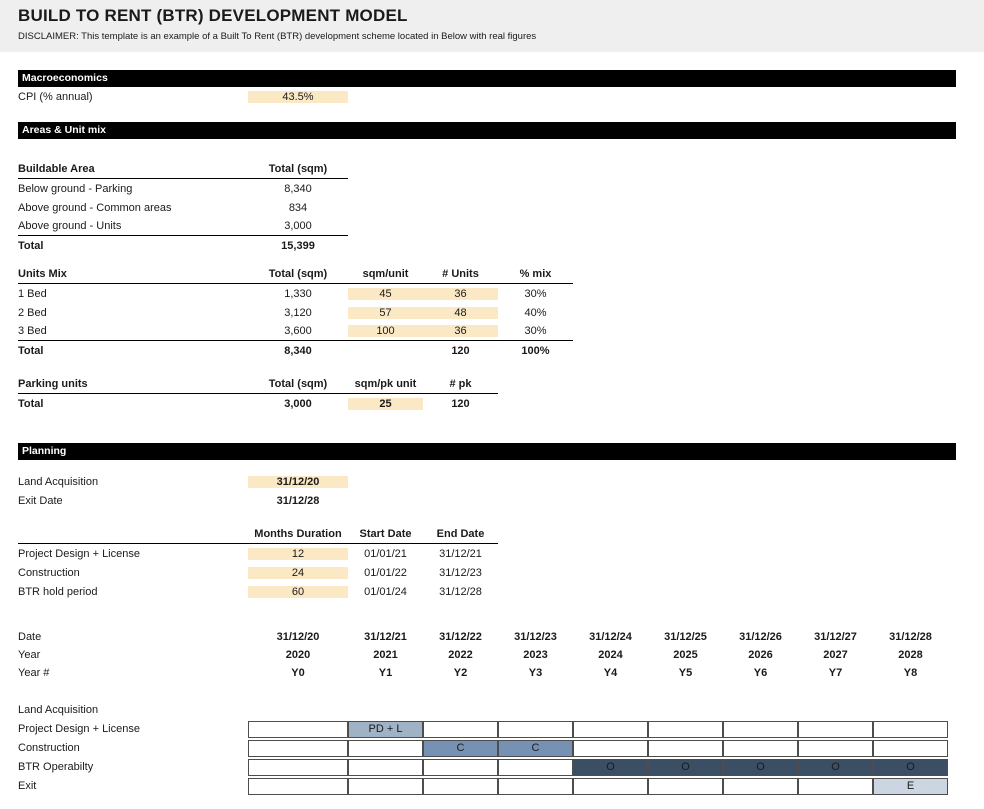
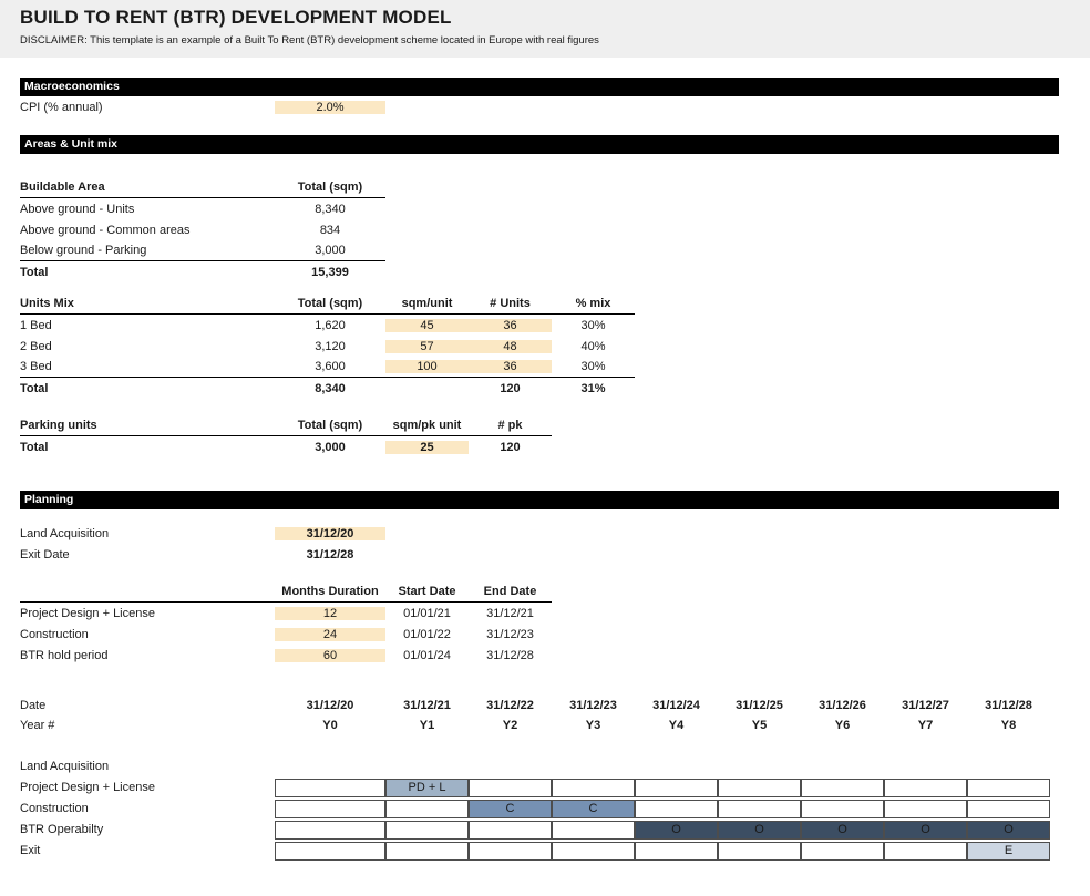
  BUILD TO RENT (BTR) DEVELOPMENT MODEL
- DISCLAIMER: This template is an example of a Built To Rent (BTR) development scheme located in Below with real figures
+ DISCLAIMER: This template is an example of a Built To Rent (BTR) development scheme located in Europe with real figures
  Macroeconomics
  CPI (% annual)
- 43.5%
+ 2.0%
  Areas & Unit mix
  Buildable Area
  Total (sqm)
- Below ground - Parking
+ Above ground - Units
  8,340
  Above ground - Common areas
  834
- Above ground - Units
+ Below ground - Parking
  3,000
  Total
  15,399
  Units Mix
  Total (sqm)
  sqm/unit
  # Units
  % mix
  1 Bed
- 1,330
+ 1,620
  45
  36
  30%
  2 Bed
  3,120
  57
  48
  40%
  3 Bed
  3,600
  100
  36
  30%
  Total
  8,340
  120
- 100%
+ 31%
  Parking units
  Total (sqm)
  sqm/pk unit
  # pk
  Total
  3,000
  25
  120
  Planning
  Land Acquisition
  31/12/20
  Exit Date
  31/12/28
  Months Duration
  Start Date
  End Date
  Project Design + License
  12
  01/01/21
  31/12/21
  Construction
  24
  01/01/22
  31/12/23
  BTR hold period
  60
  01/01/24
  31/12/28
  Date
  31/12/20
  31/12/21
  31/12/22
  31/12/23
  31/12/24
  31/12/25
  31/12/26
  31/12/27
  31/12/28
- Year
- 2020
- 2021
- 2022
- 2023
- 2024
- 2025
- 2026
- 2027
- 2028
  Year #
  Y0
  Y1
  Y2
  Y3
  Y4
  Y5
  Y6
  Y7
  Y8
  Land Acquisition
  Project Design + License
  PD + L
  Construction
  C
  C
  BTR Operabilty
  O
  O
  O
  O
  O
  Exit
  E
